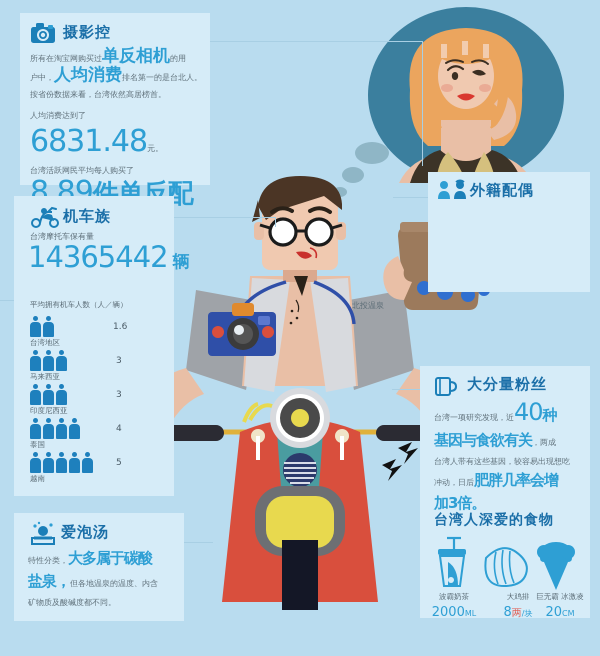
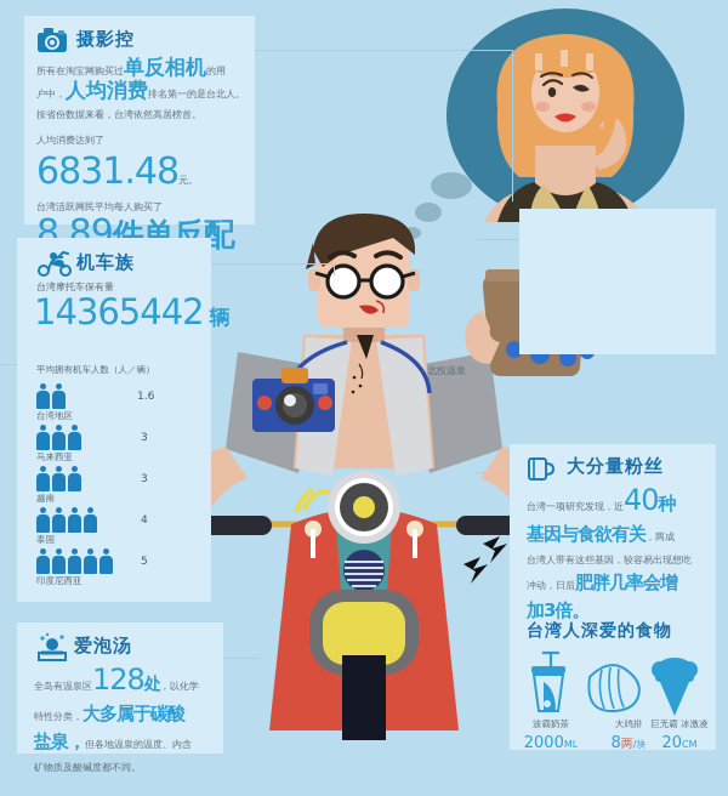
  北投温泉
  摄影控
  所有在淘宝网购买过单反相机的用
  户中，人均消费排名第一的是台北人。
  按省份数据来看，台湾依然高居榜首。
  人均消费达到了6831.48元。
  台湾活跃网民平均每人购买了
  8.89件单反配
  机车族
  台湾摩托车保有量
  14365442 辆
  平均拥有机车人数（人／辆）
  1.6
  台湾地区
  3
  马来西亚
  3
- 印度尼西亚
+ 越南
  4
  泰国
  5
- 越南
+ 印度尼西亚
  爱泡汤
+ 全岛有温泉区128处，以化学
  特性分类，大多属于碳酸
  盐泉，但各地温泉的温度、内含
  矿物质及酸碱度都不同。
- 外籍配偶
  大分量粉丝
  台湾一项研究发现，近40种
  基因与食欲有关，两成
  台湾人带有这些基因，较容易出现想吃
  冲动，日后肥胖几率会增
  加3倍。
  台湾人深爱的食物
  波霸奶茶
  2000ML
  大鸡排
  8两/块
  巨无霸 冰激凌
  20CM
